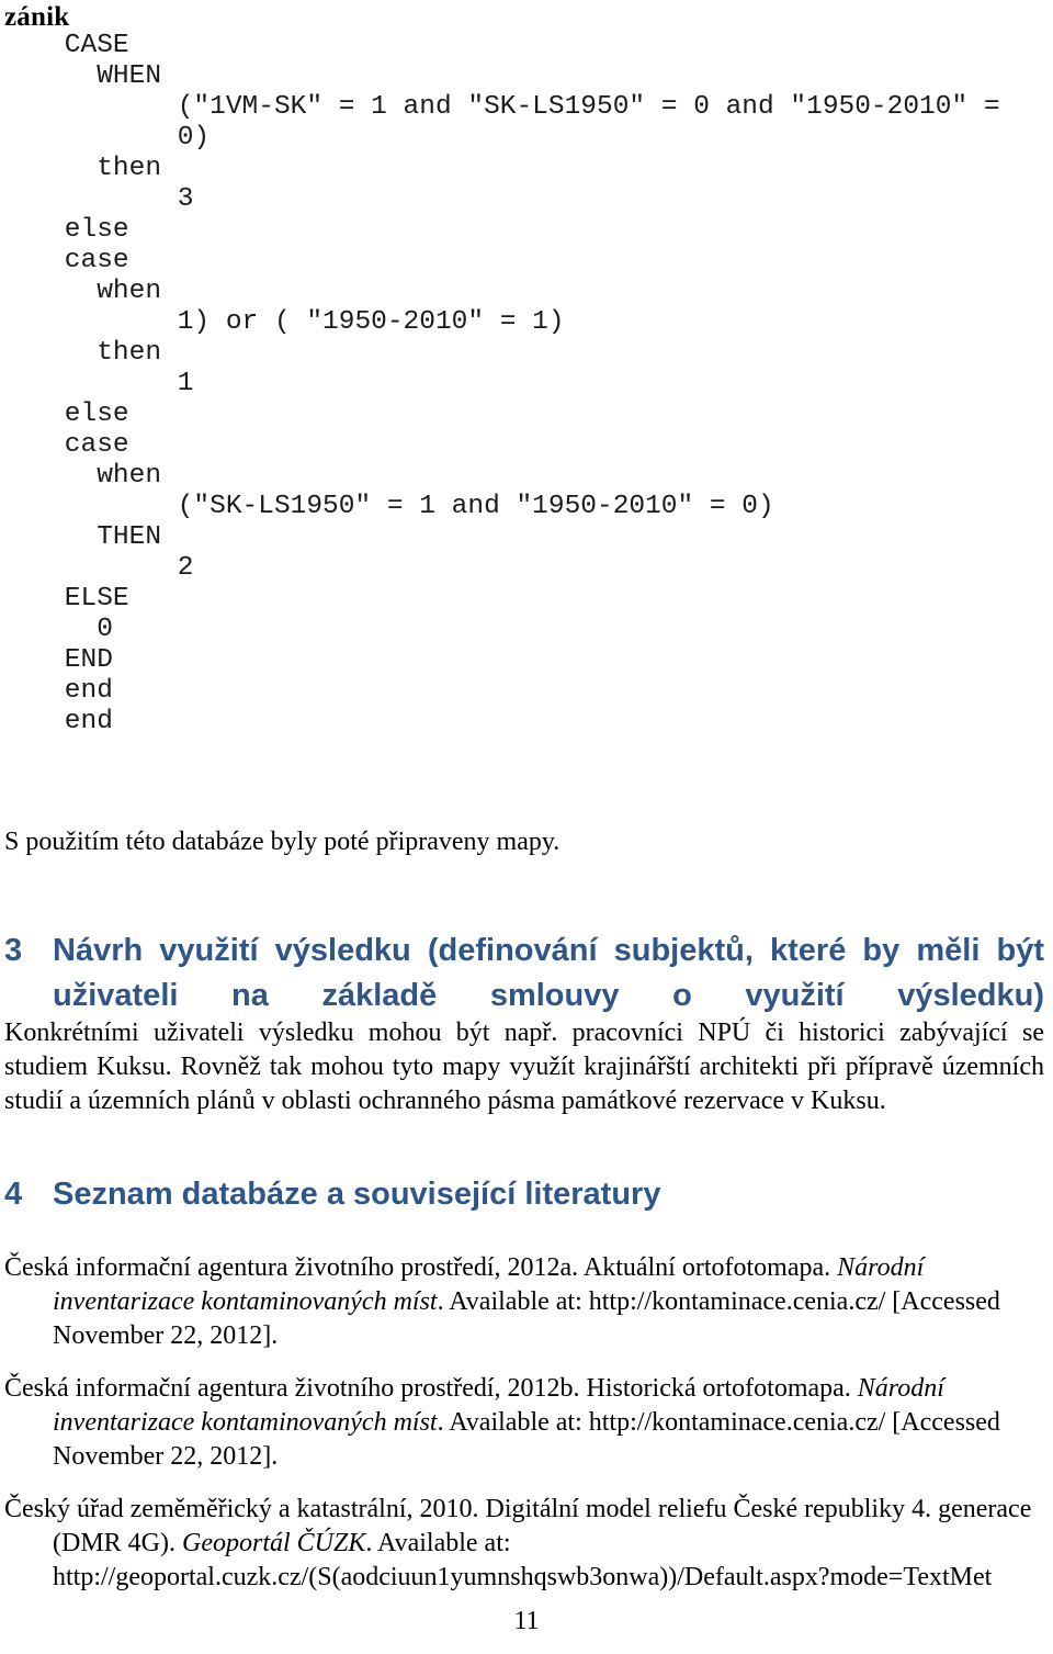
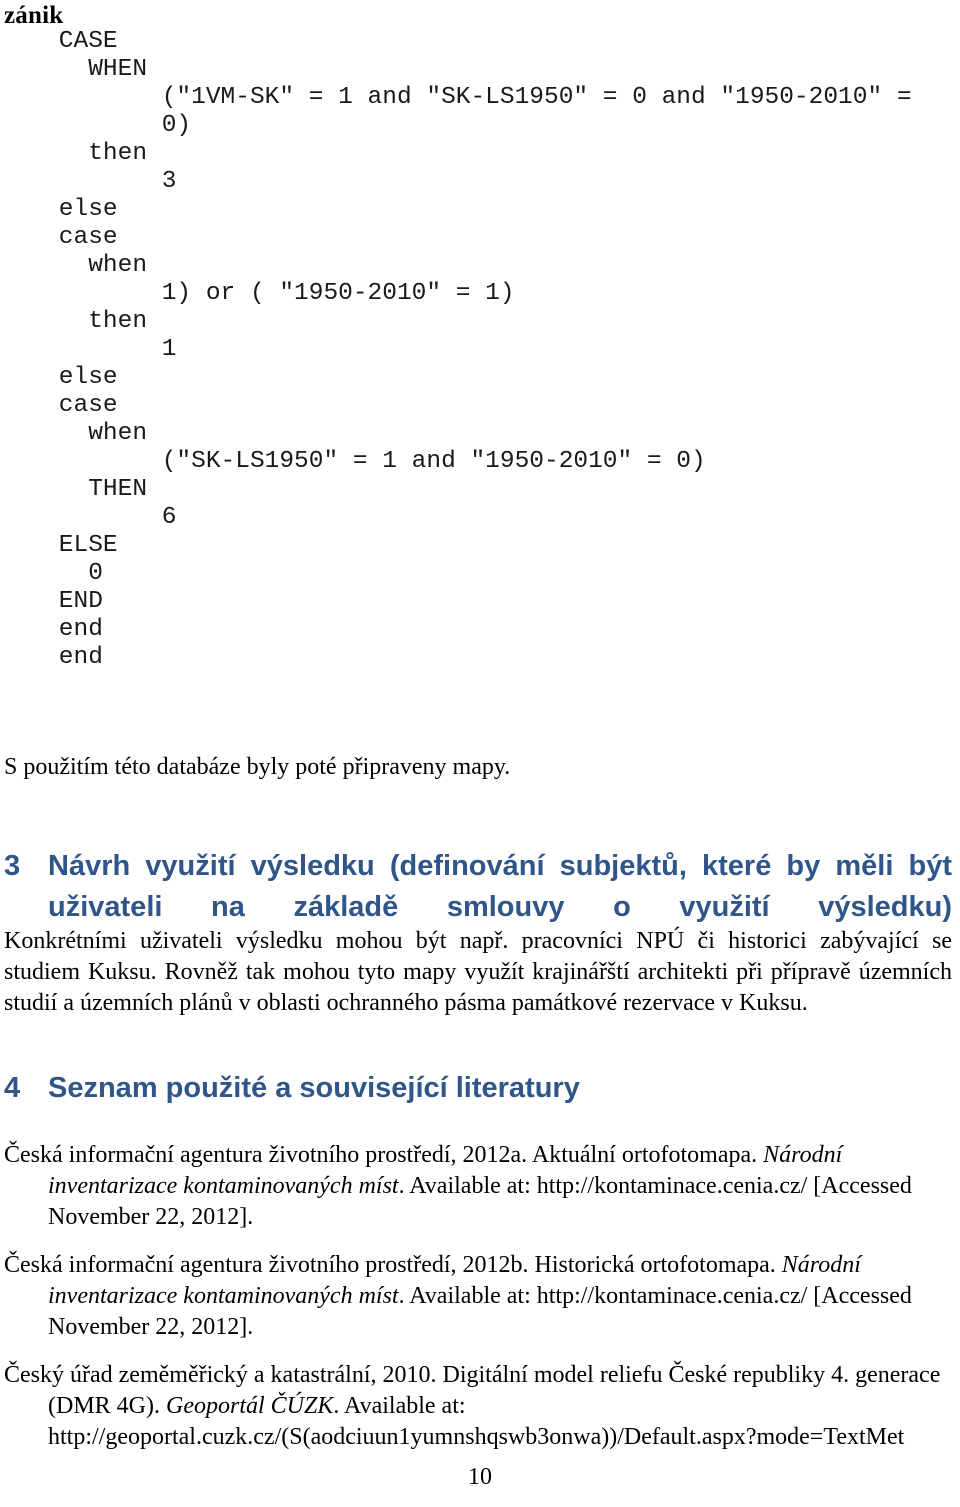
  zánik
  CASE
  WHEN
  ("1VM-SK" = 1 and "SK-LS1950" = 0 and "1950-2010" =
  0)
  then
  3
  else
  case
  when
  1) or ( "1950-2010" = 1)
  then
  1
  else
  case
  when
  ("SK-LS1950" = 1 and "1950-2010" = 0)
  THEN
- 2
+ 6
  ELSE
  0
  END
  end
  end
  S použitím této databáze byly poté připraveny mapy.
  3
  Návrh využití výsledku (definování subjektů, které by měli být uživateli na základě smlouvy o využití výsledku)
  Konkrétními uživateli výsledku mohou být např. pracovníci NPÚ či historici zabývající se studiem Kuksu. Rovněž tak mohou tyto mapy využít krajinářští architekti při přípravě územních studií a územních plánů v oblasti ochranného pásma památkové rezervace v Kuksu.
  4
- Seznam databáze a související literatury
+ Seznam použité a související literatury
  Česká informační agentura životního prostředí, 2012a. Aktuální ortofotomapa. Národní inventarizace kontaminovaných míst. Available at: http://kontaminace.cenia.cz/ [Accessed November 22, 2012].
  Česká informační agentura životního prostředí, 2012b. Historická ortofotomapa. Národní inventarizace kontaminovaných míst. Available at: http://kontaminace.cenia.cz/ [Accessed November 22, 2012].
  Český úřad zeměměřický a katastrální, 2010. Digitální model reliefu České republiky 4. generace (DMR 4G). Geoportál ČÚZK. Available at: http://geoportal.cuzk.cz/(S(aodciuun1yumnshqswb3onwa))/Default.aspx?mode=TextMet
- 11
+ 10
